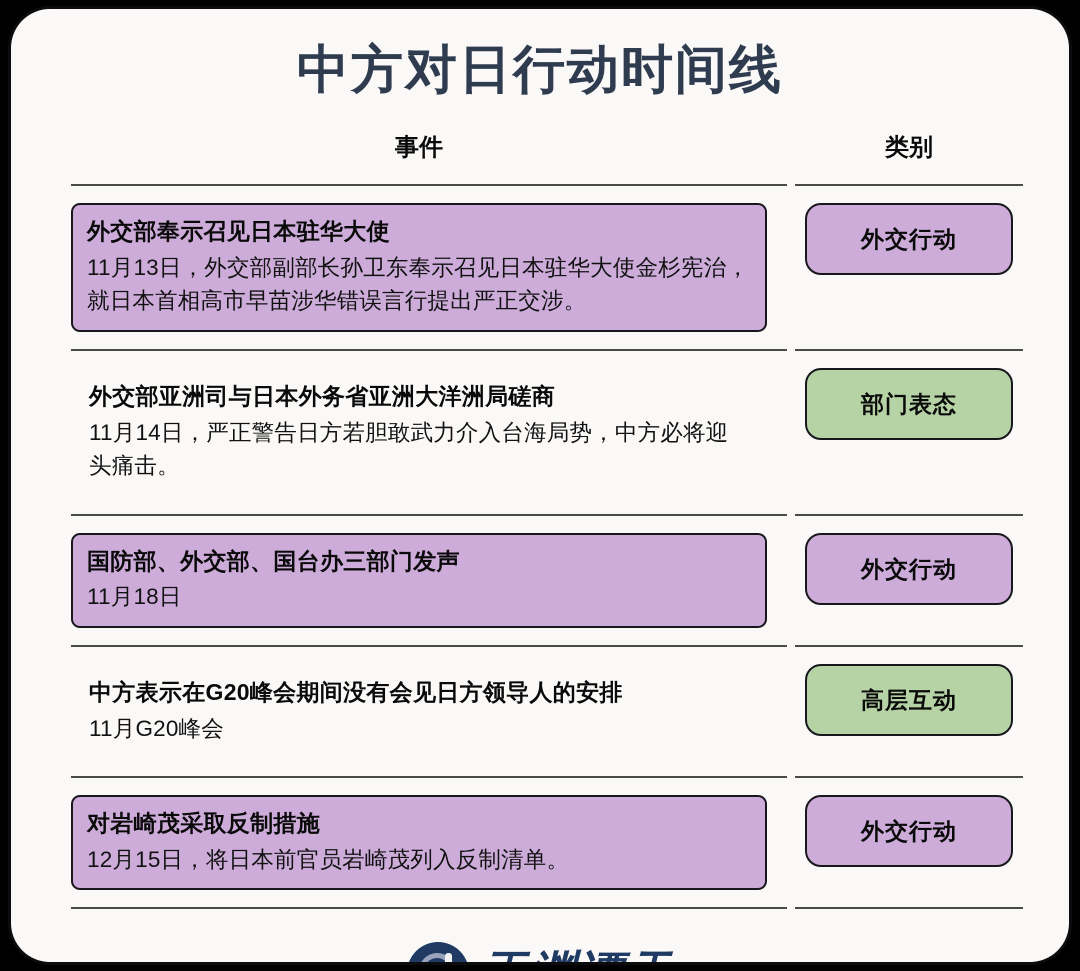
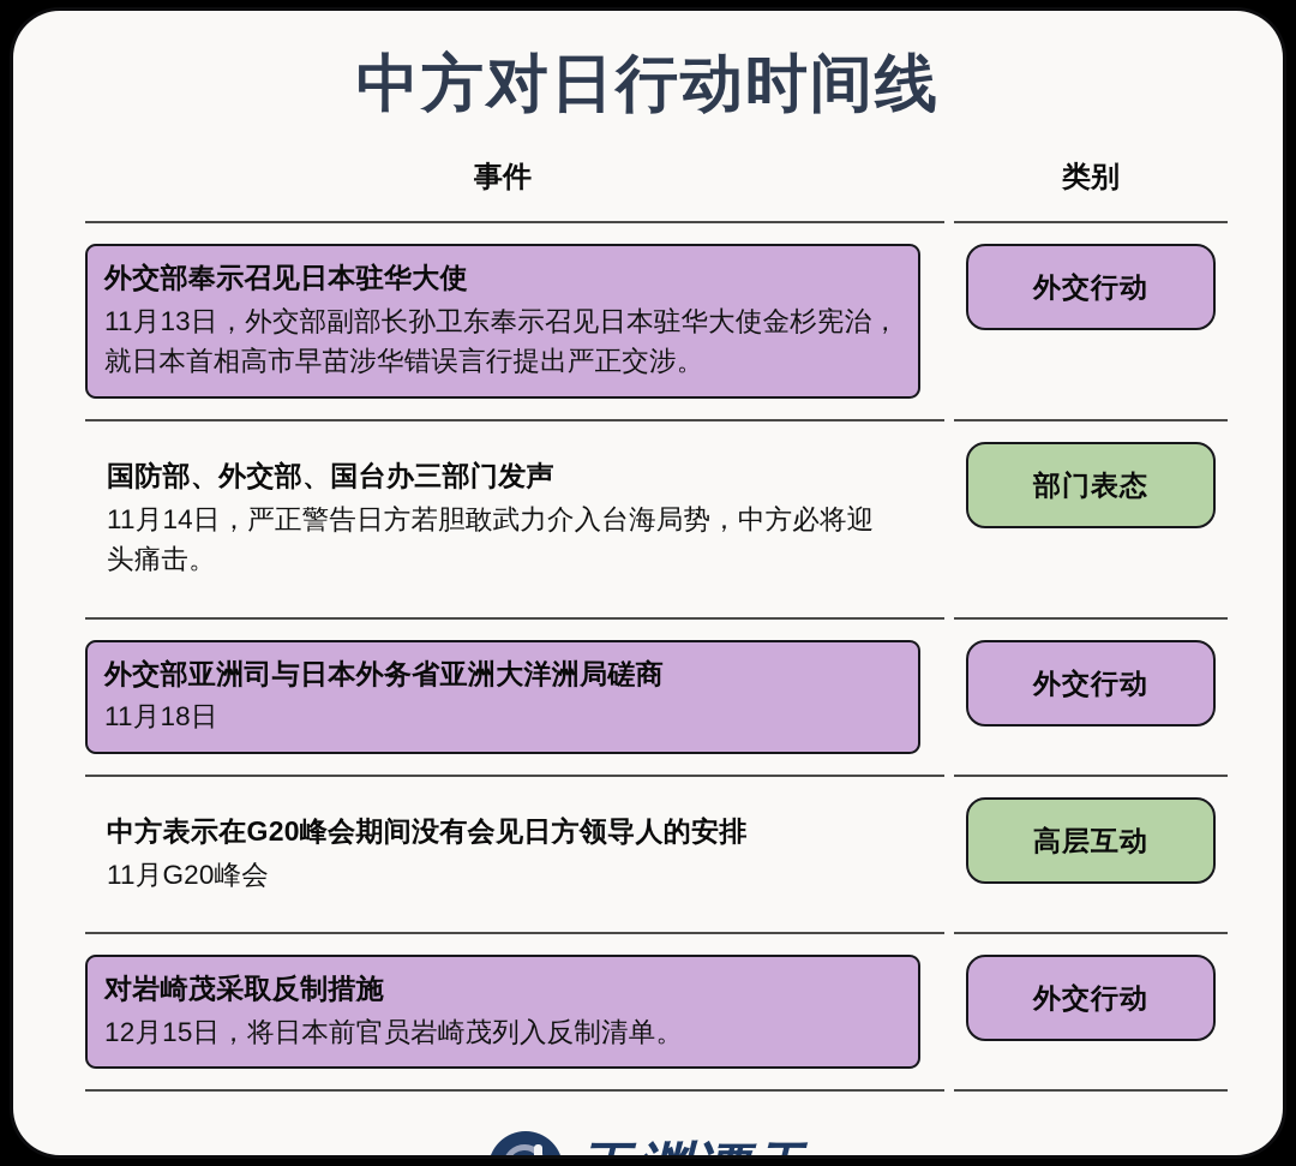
  中方对日行动时间线
  事件
  类别
  外交部奉示召见日本驻华大使
  11月13日，外交部副部长孙卫东奉示召见日本驻华大使金杉宪治，就日本首相高市早苗涉华错误言行提出严正交涉。
  外交行动
- 外交部亚洲司与日本外务省亚洲大洋洲局磋商
+ 国防部、外交部、国台办三部门发声
  11月14日，严正警告日方若胆敢武力介入台海局势，中方必将迎头痛击。
  部门表态
- 国防部、外交部、国台办三部门发声
+ 外交部亚洲司与日本外务省亚洲大洋洲局磋商
  11月18日
  外交行动
  中方表示在G20峰会期间没有会见日方领导人的安排
  11月G20峰会
  高层互动
  对岩崎茂采取反制措施
  12月15日，将日本前官员岩崎茂列入反制清单。
  外交行动
